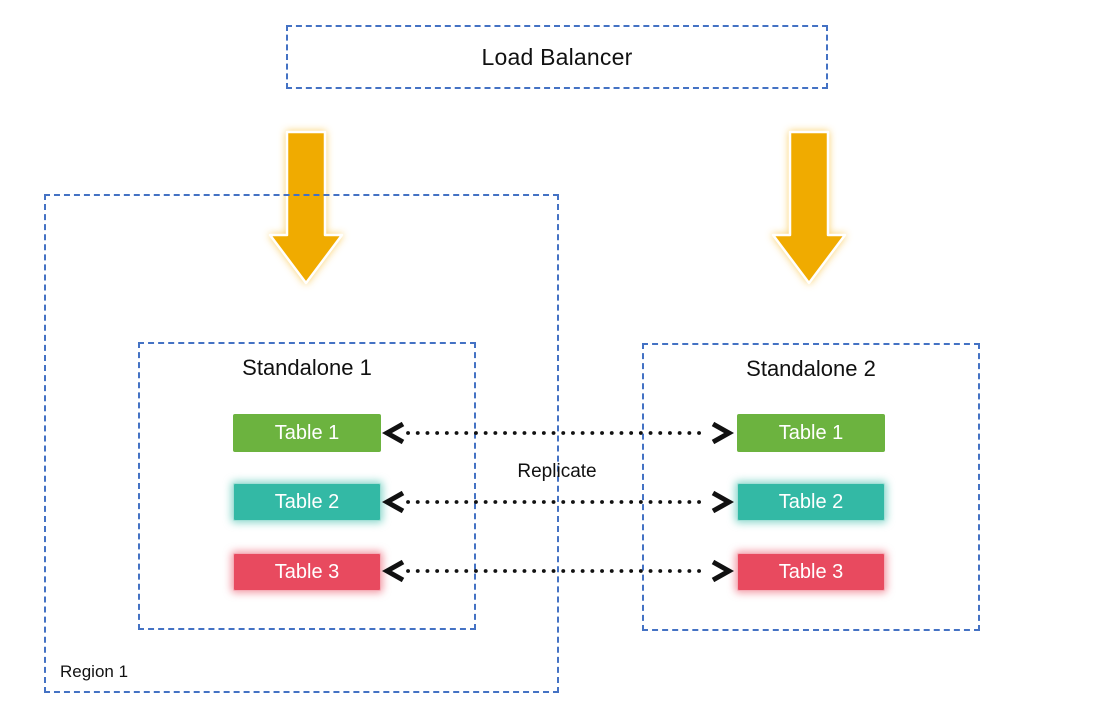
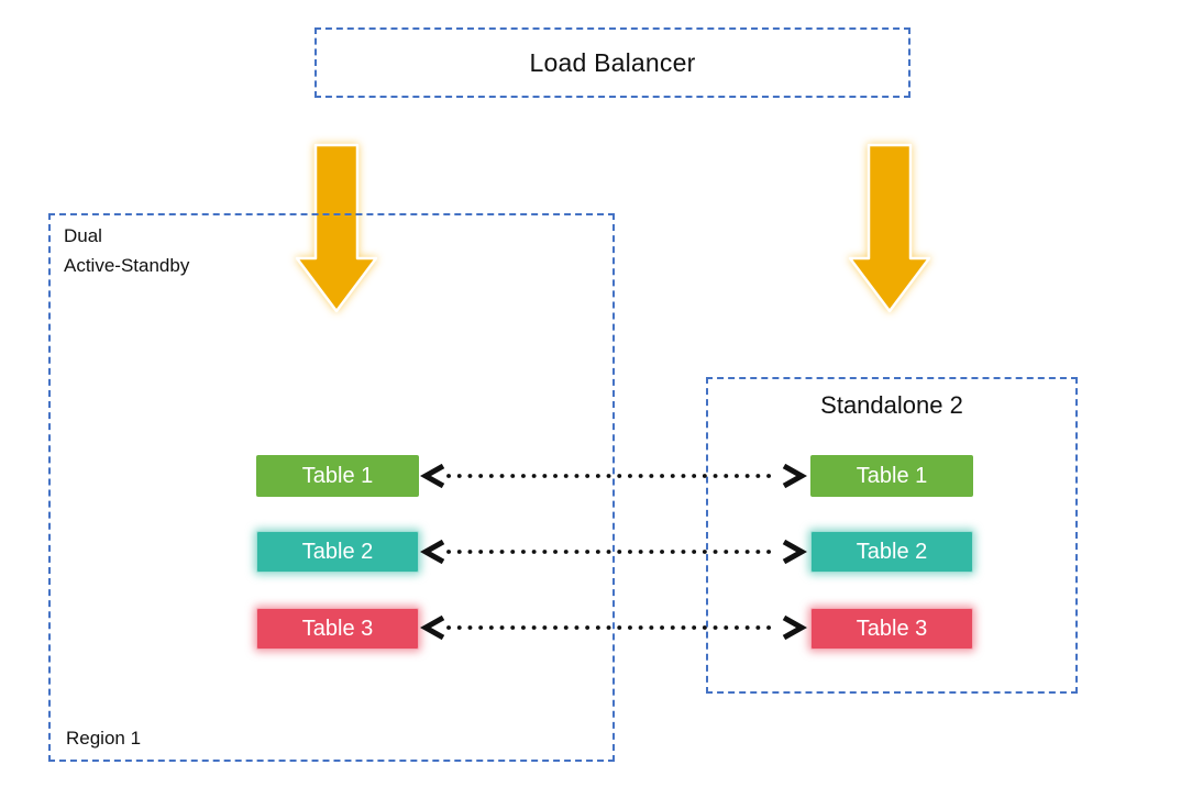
  Load Balancer
+ Dual
+ Active-Standby
  Region 1
- Standalone 1
  Standalone 2
  Table 1
  Table 2
  Table 3
  Table 1
  Table 2
  Table 3
- Replicate
